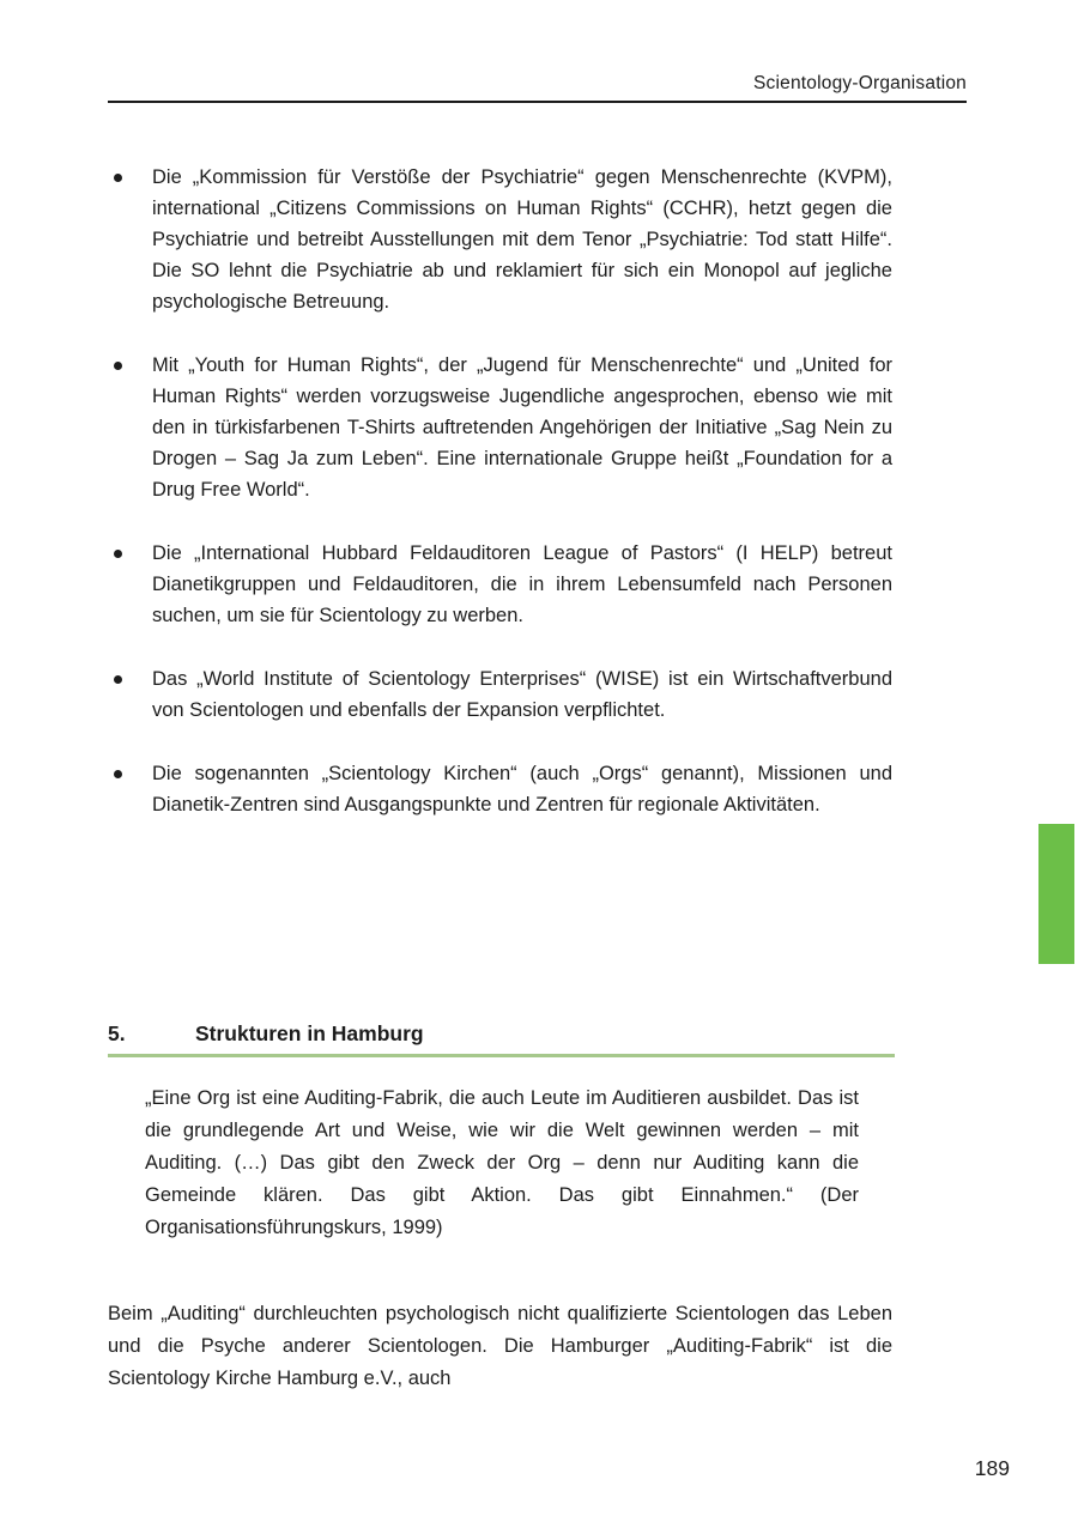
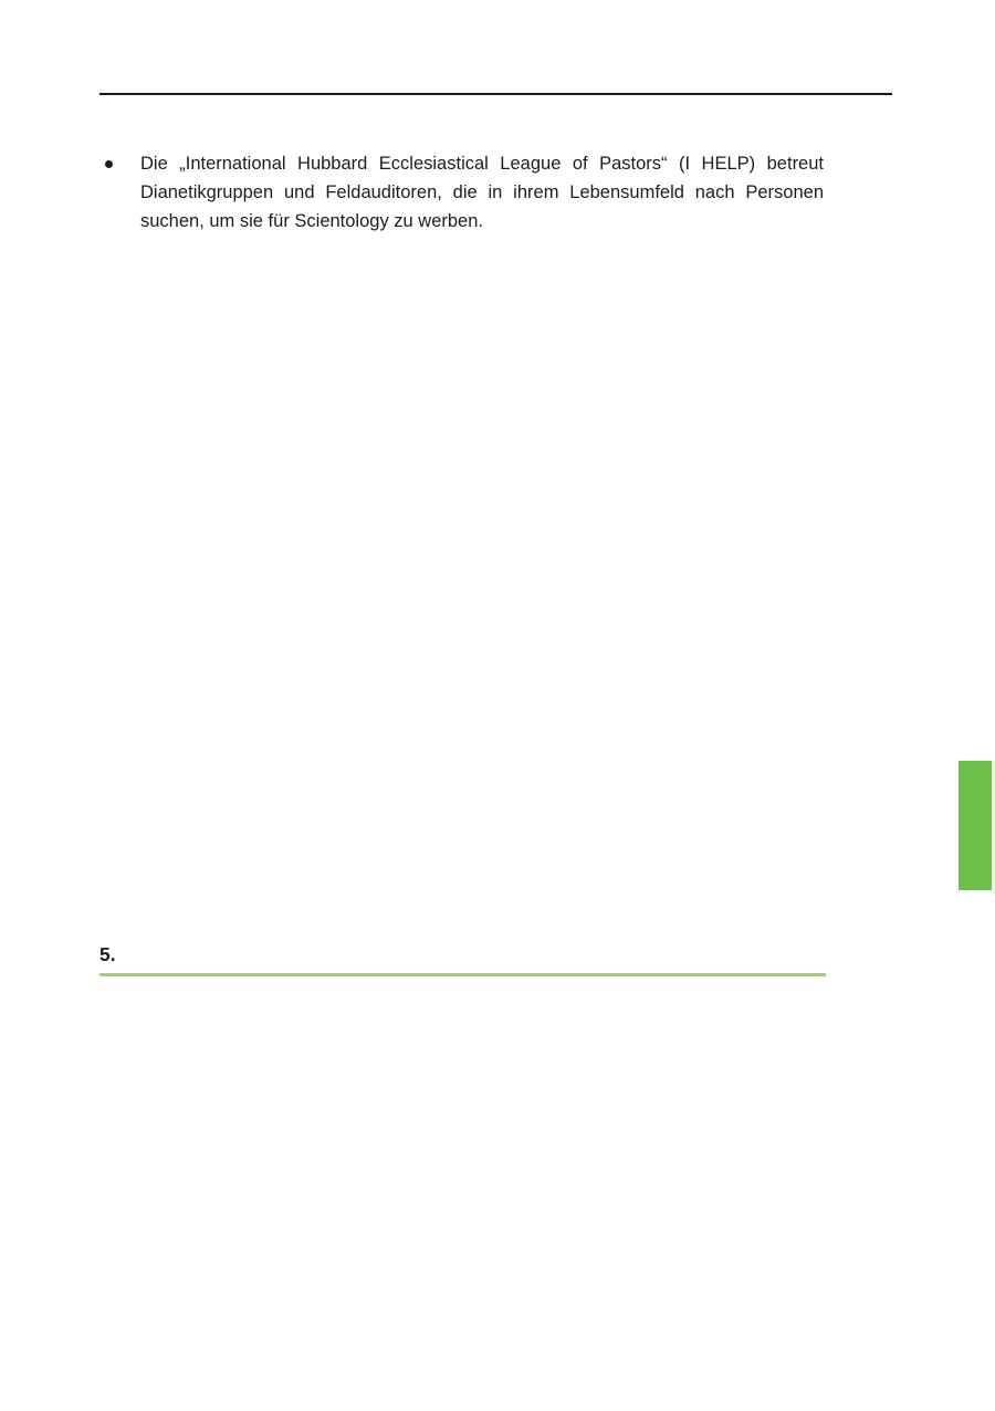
- Scientology-Organisation
- Die „Kommission für Verstöße der Psychiatrie“ gegen Menschen­rechte (KVPM), international „Citizens Commissions on Human Rights“ (CCHR), hetzt gegen die Psychiatrie und betreibt Ausstel­lungen mit dem Tenor „Psychiatrie: Tod statt Hilfe“. Die SO lehnt die Psychiatrie ab und reklamiert für sich ein Monopol auf jegliche psychologische Betreuung.
- Mit „Youth for Human Rights“, der „Jugend für Menschenrechte“ und „United for Human Rights“ werden vorzugsweise Jugendliche angesprochen, ebenso wie mit den in türkisfarbenen T-Shirts auf­tretenden Angehörigen der Initiative „Sag Nein zu Drogen – Sag Ja zum Leben“. Eine internationale Gruppe heißt „Foundation for a Drug Free World“.
- Die „International Hubbard Feldauditoren League of Pastors“ (I HELP) betreut Dianetikgruppen und Feldauditoren, die in ihrem Lebensumfeld nach Personen suchen, um sie für Scientology zu werben.
+ Die „International Hubbard Ecclesiastical League of Pastors“ (I HELP) betreut Dianetikgruppen und Feldauditoren, die in ihrem Lebensumfeld nach Personen suchen, um sie für Scientology zu werben.
- Das „World Institute of Scientology Enterprises“ (WISE) ist ein Wirtschaftverbund von Scientologen und ebenfalls der Expansion verpflichtet.
- Die sogenannten „Scientology Kirchen“ (auch „Orgs“ genannt), Missionen und Dianetik-Zentren sind Ausgangspunkte und Zentren für regionale Aktivitäten.
  5.
- Strukturen in Hamburg
- „Eine Org ist eine Auditing-Fabrik, die auch Leute im Auditieren ausbildet. Das ist die grundlegende Art und Weise, wie wir die Welt gewinnen werden – mit Auditing. (…) Das gibt den Zweck der Org – denn nur Auditing kann die Gemeinde klären. Das gibt Aktion. Das gibt Einnahmen.“ (Der Organisationsführungskurs, 1999)
- Beim „Auditing“ durchleuchten psychologisch nicht qualifizierte Scien­tologen das Leben und die Psyche anderer Scientologen. Die Hambur­ger „Auditing-Fabrik“ ist die Scientology Kirche Hamburg e.V., auch
- 189
